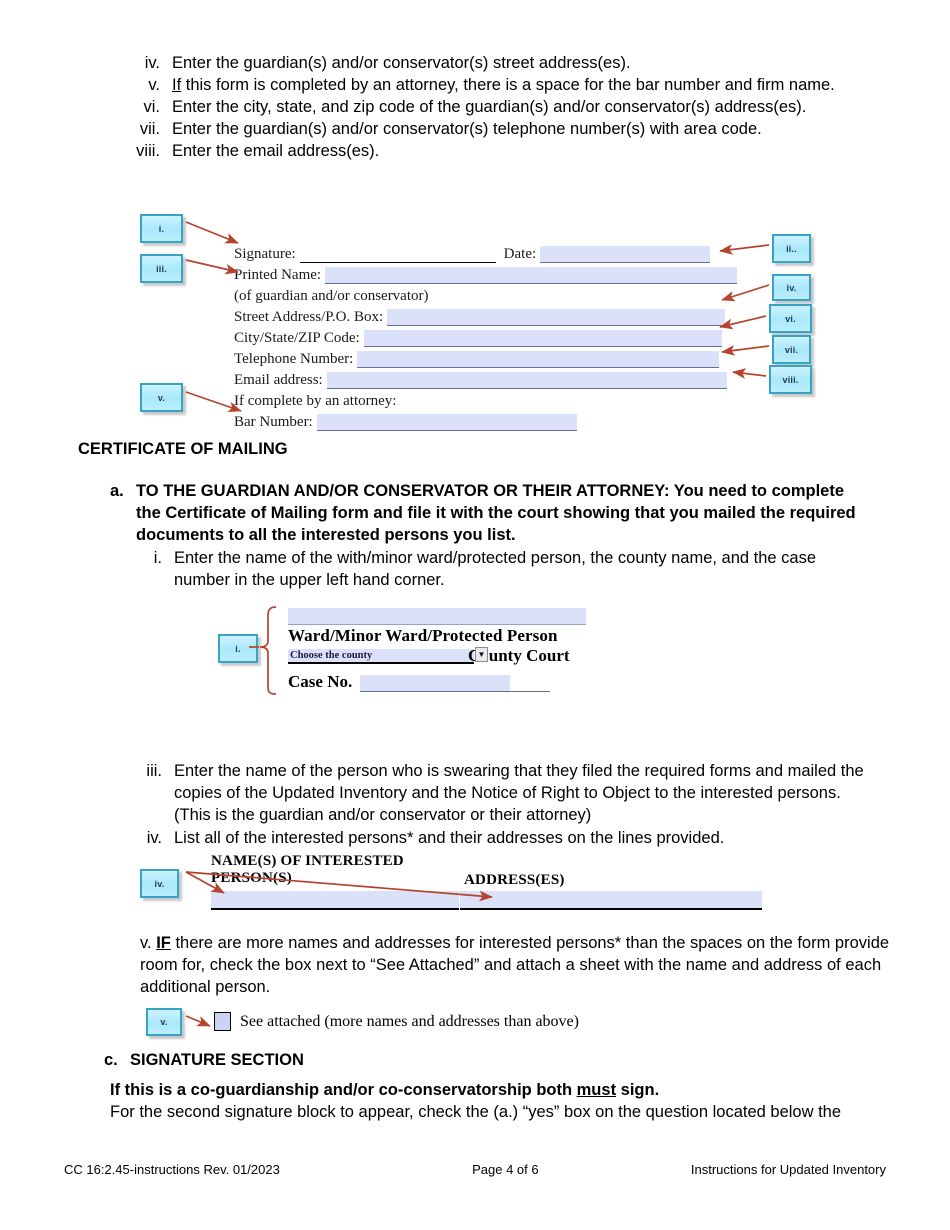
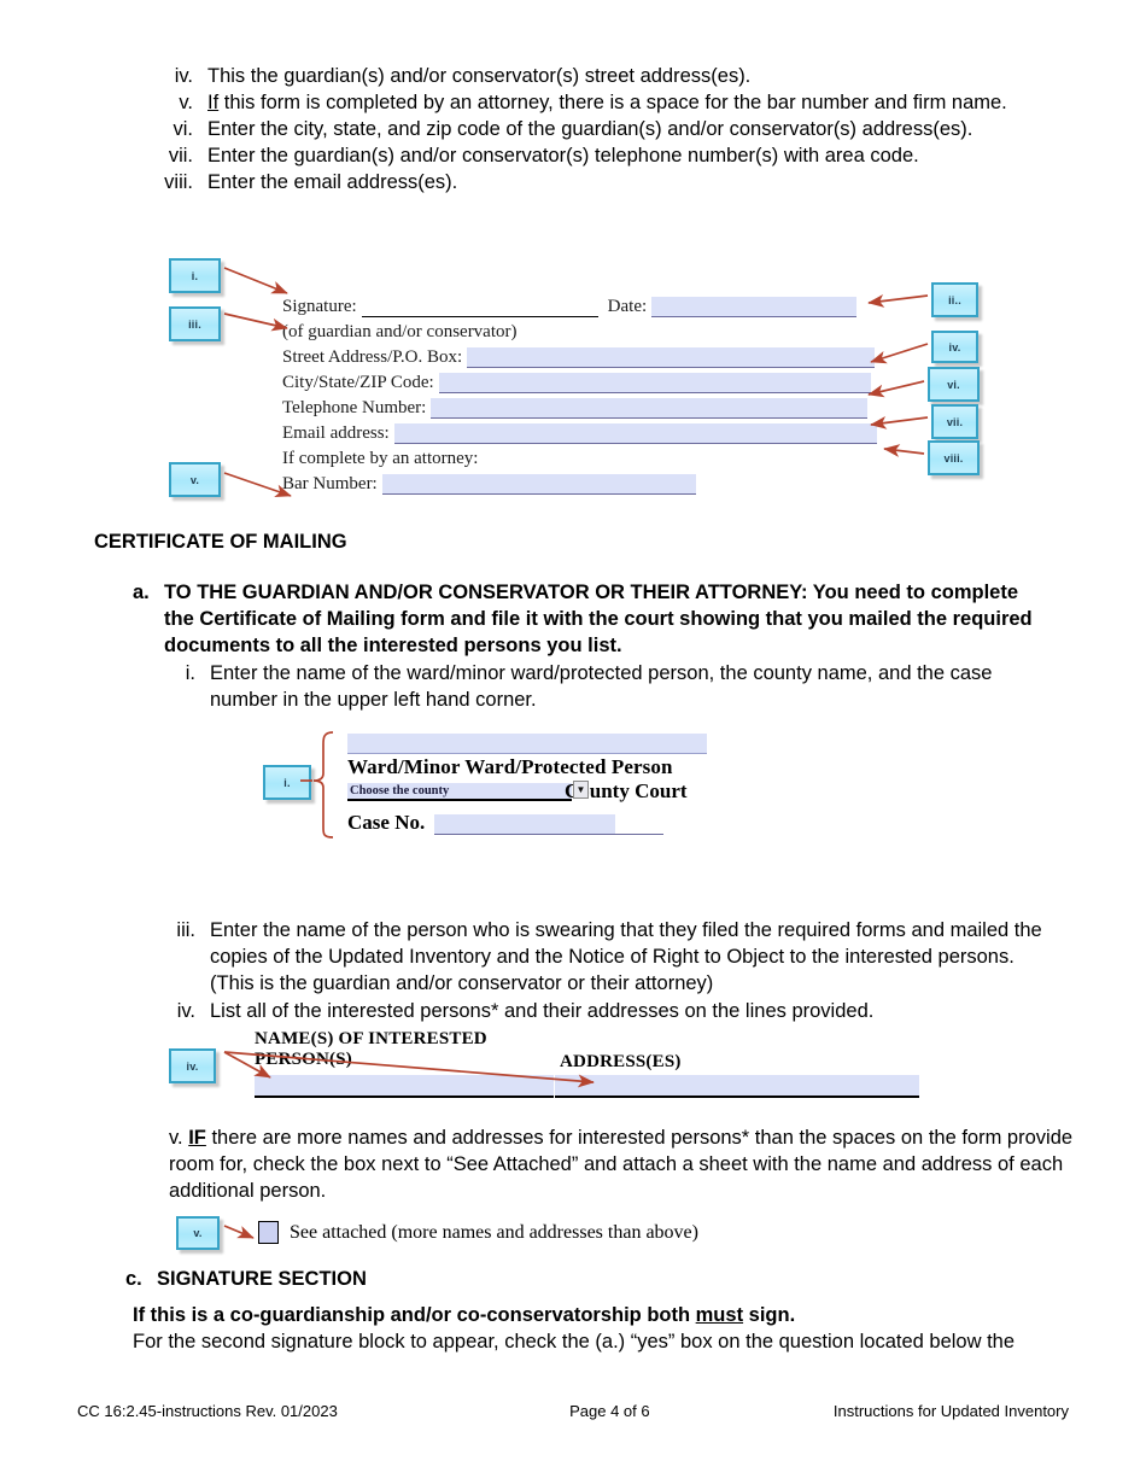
  iv.
- Enter the guardian(s) and/or conservator(s) street address(es).
+ This the guardian(s) and/or conservator(s) street address(es).
  v.
  If this form is completed by an attorney, there is a space for the bar number and firm name.
  vi.
  Enter the city, state, and zip code of the guardian(s) and/or conservator(s) address(es).
  vii.
  Enter the guardian(s) and/or conservator(s) telephone number(s) with area code.
  viii.
  Enter the email address(es).
  Signature:
  Date:
- Printed Name:
  (of guardian and/or conservator)
  Street Address/P.O. Box:
  City/State/ZIP Code:
  Telephone Number:
  Email address:
  If complete by an attorney:
  Bar Number:
  i.
  iii.
  v.
  ii..
  iv.
  vi.
  vii.
  viii.
  CERTIFICATE OF MAILING
  a.
  TO THE GUARDIAN AND/OR CONSERVATOR OR THEIR ATTORNEY: You need to complete the Certificate of Mailing form and file it with the court showing that you mailed the required documents to all the interested persons you list.
  i.
- Enter the name of the with/minor ward/protected person, the county name, and the case number in the upper left hand corner.
+ Enter the name of the ward/minor ward/protected person, the county name, and the case number in the upper left hand corner.
  Ward/Minor Ward/Protected Person
  Choose the county
  unty Court
  ▼
  Case No.
  i.
  iii.
  Enter the name of the person who is swearing that they filed the required forms and mailed the copies of the Updated Inventory and the Notice of Right to Object to the interested persons.(This is the guardian and/or conservator or their attorney)
  iv.
  List all of the interested persons* and their addresses on the lines provided.
  NAME(S) OF INTERESTED
  PERS(S)
  ADDRESS(ES)
  iv.
  v. IF there are more names and addresses for interested persons* than the spaces on the form provide room for, check the box next to “See Attached” and attach a sheet with the name and address of each additional person.
  See attached (more names and addresses than above)
  v.
  c.
  SIGNATURE SECTION
  If this is a co-guardianship and/or co-conservatorship both must sign.
  For the second signature block to appear, check the (a.) “yes” box on the question located below the
  CC 16:2.45-instructions Rev. 01/2023
  Page 4 of 6
  Instructions for Updated Inventory
